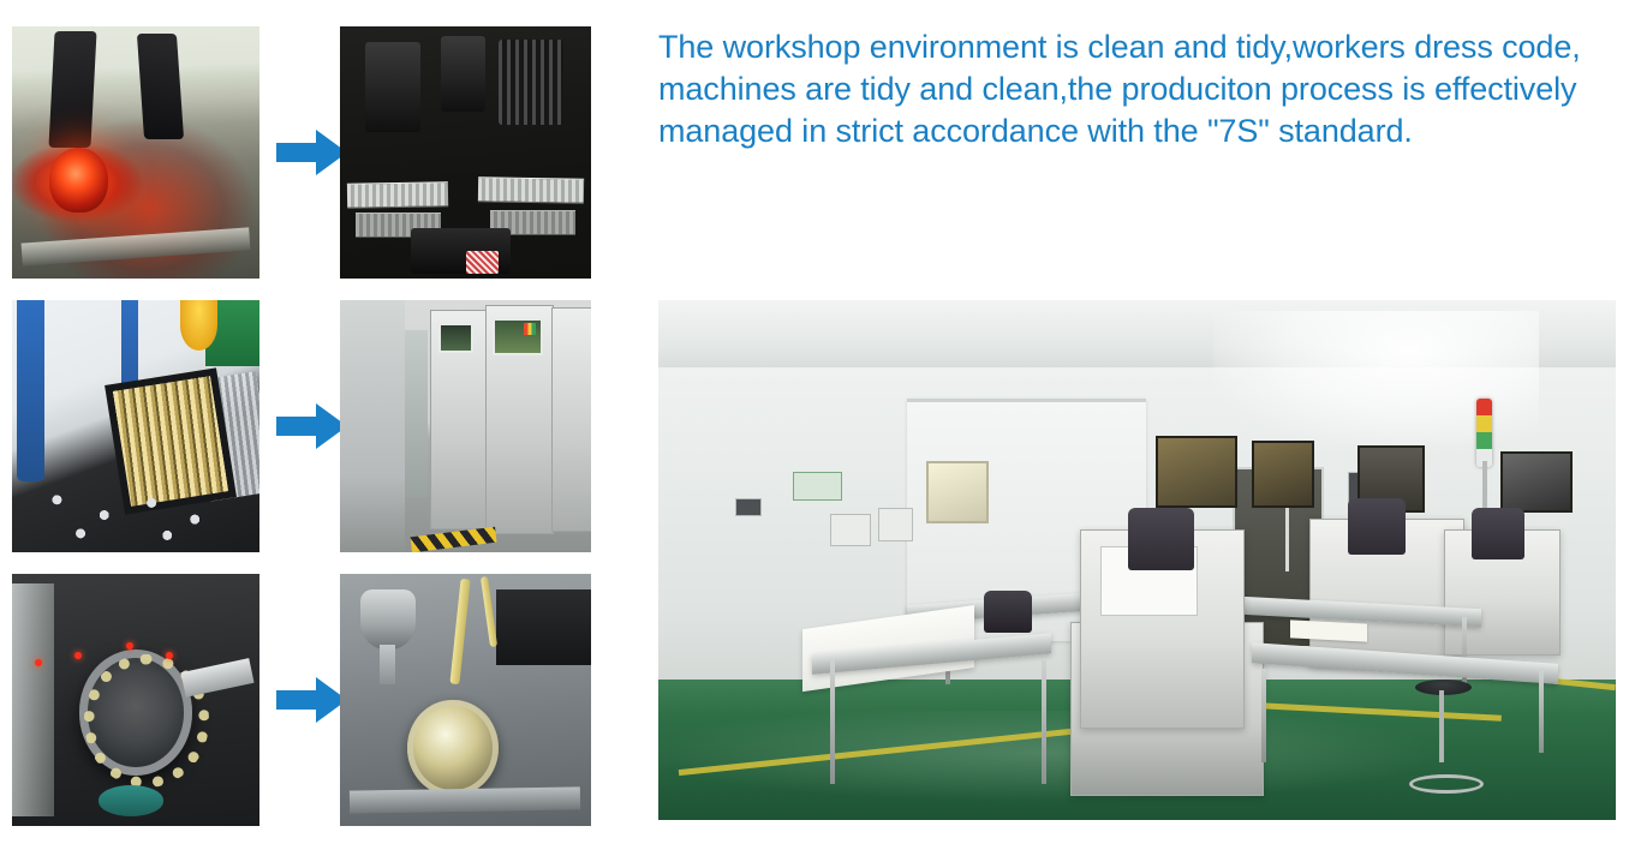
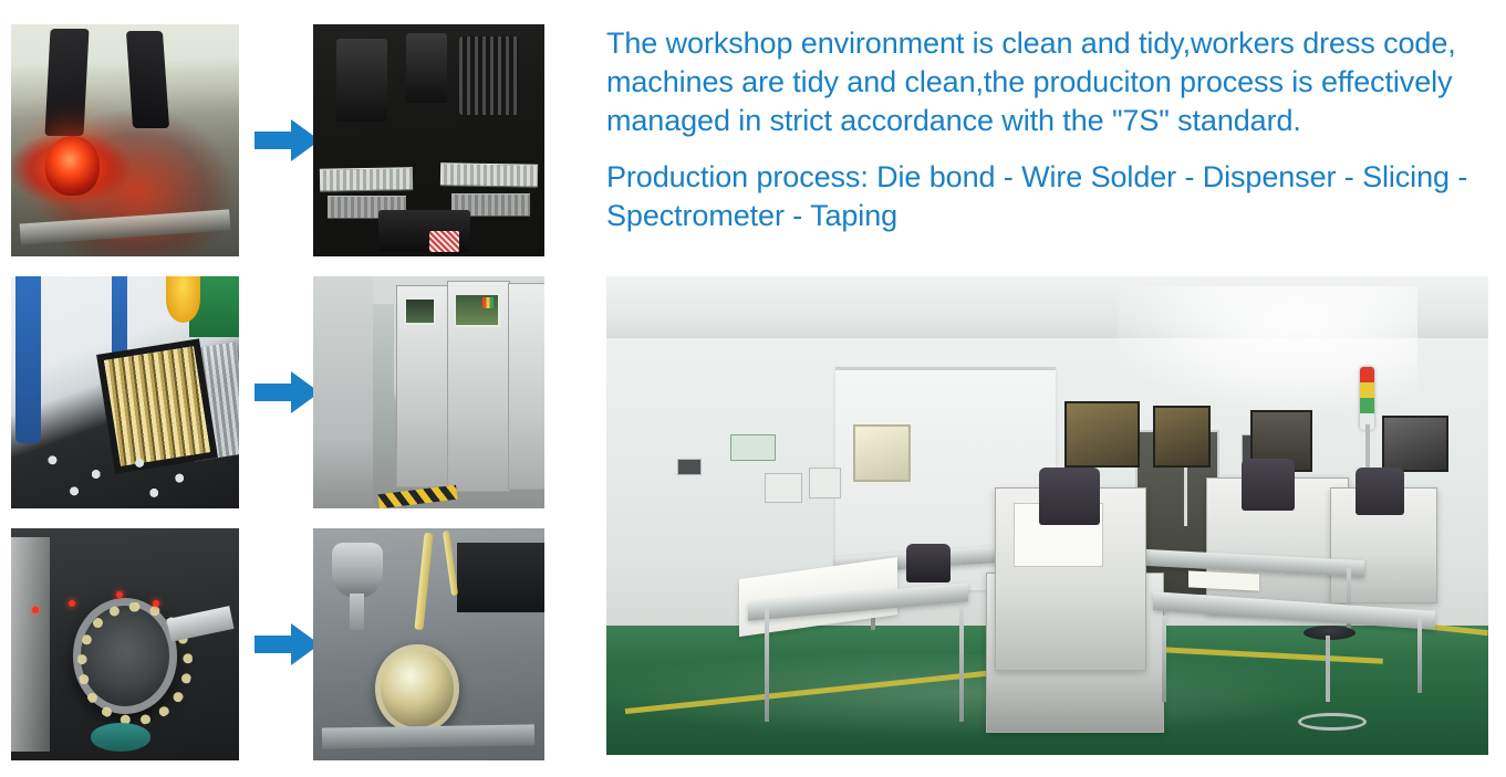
  The workshop environment is clean and tidy,workers dress code, machines are tidy and clean,the produciton process is effectively managed in strict accordance with the "7S" standard.
+ Production process: Die bond - Wire Solder - Dispenser - Slicing - Spectrometer - Taping
